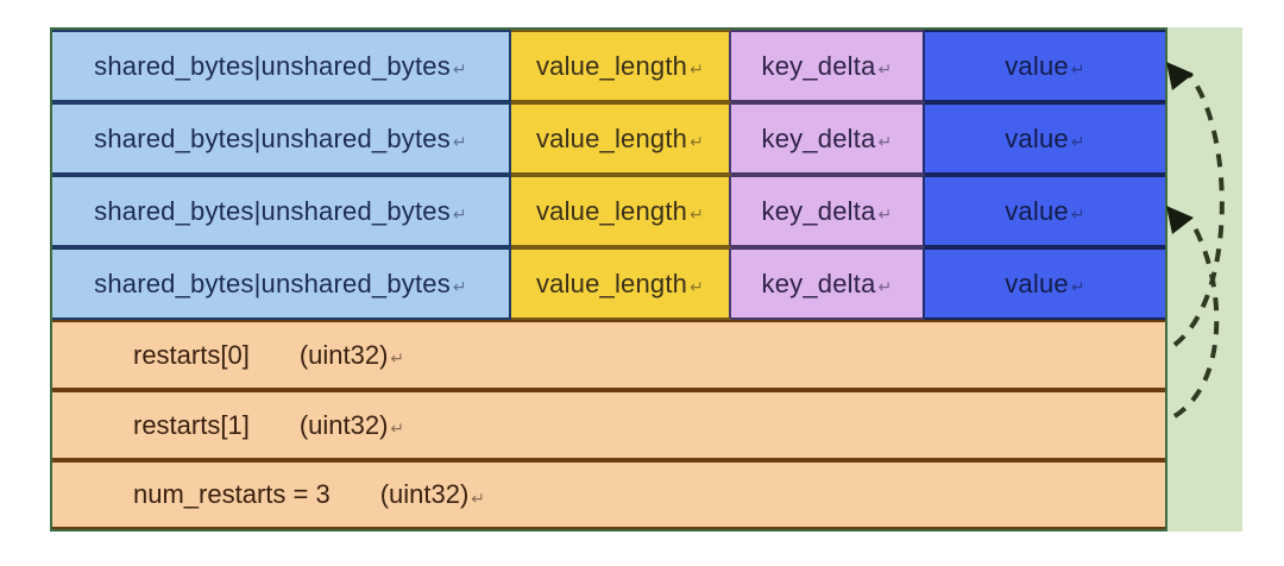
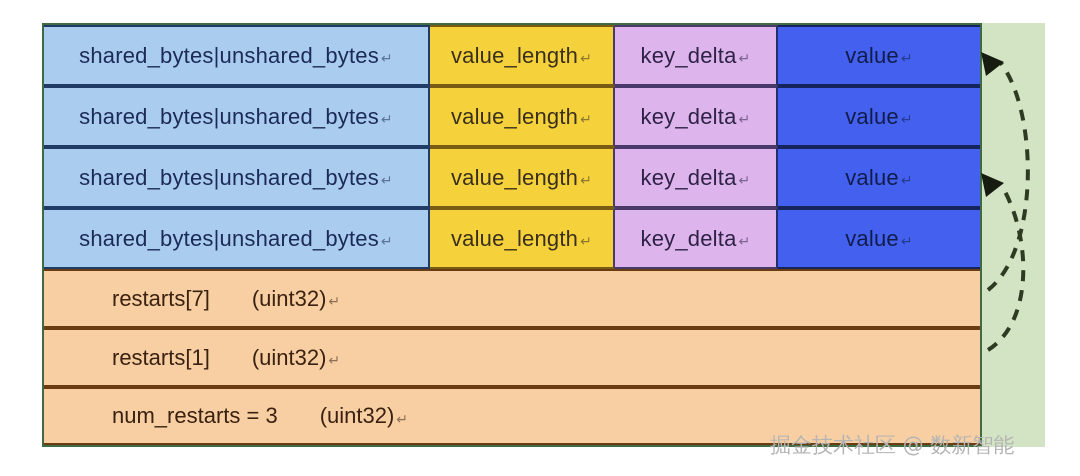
  shared_bytes|unshared_bytes
  ↵
  value_length
  ↵
  key_delta
  ↵
  value
  ↵
  shared_bytes|unshared_bytes
  ↵
  value_length
  ↵
  key_delta
  ↵
  value
  ↵
  shared_bytes|unshared_bytes
  ↵
  value_length
  ↵
  key_delta
  ↵
  value
  ↵
  shared_bytes|unshared_bytes
  ↵
  value_length
  ↵
  key_delta
  ↵
  value
  ↵
- restarts[0]
+ restarts[7]
  (uint32)
  ↵
  restarts[1]
  (uint32)
  ↵
  num_restarts = 3
  (uint32)
  ↵
+ 掘金技术社区 @ 数新智能
